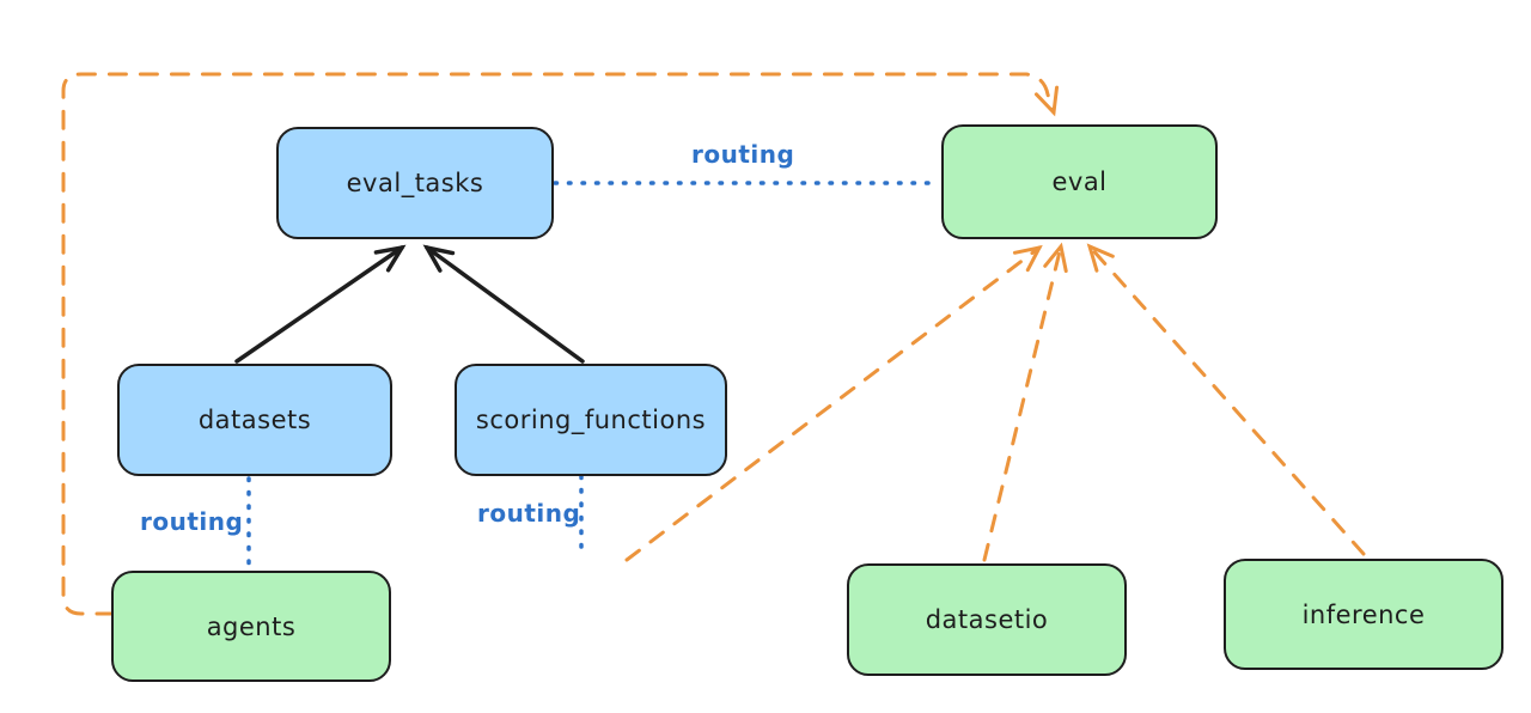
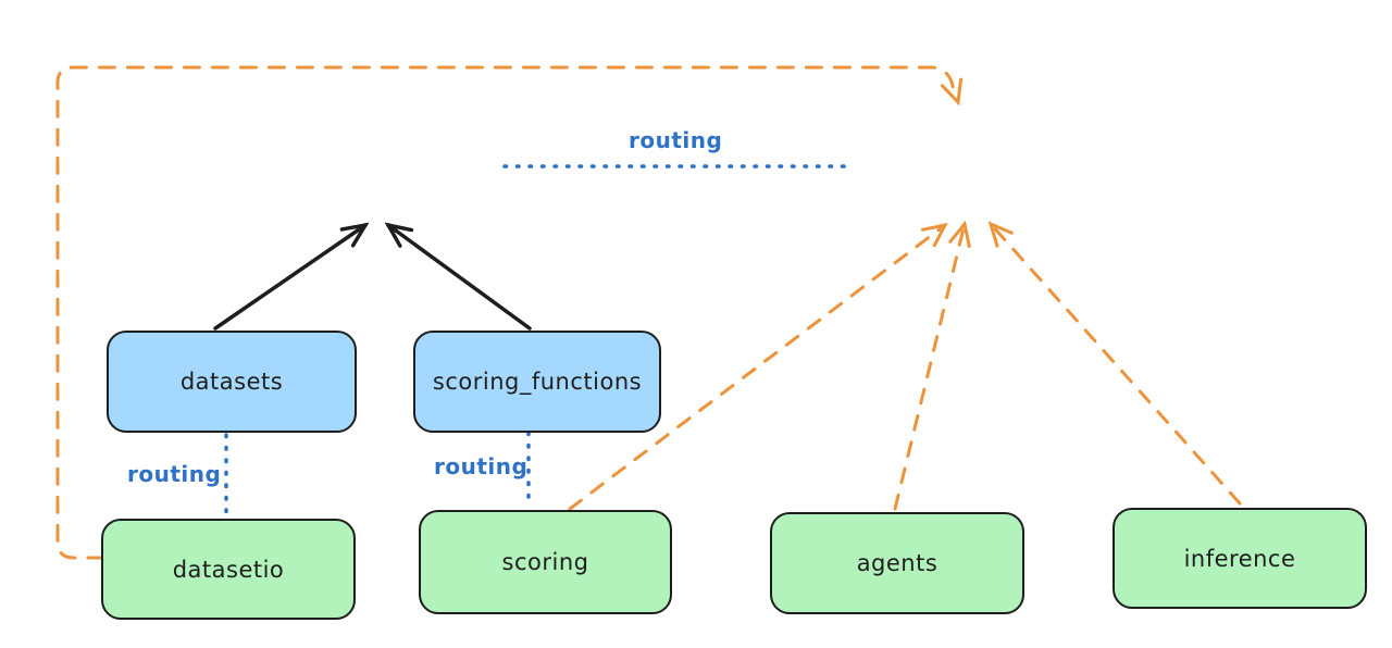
- eval_tasks
- eval
  datasets
  scoring_functions
- agents
+ datasetio
+ scoring
- datasetio
+ agents
  inference
  routing
  routing
  routing
